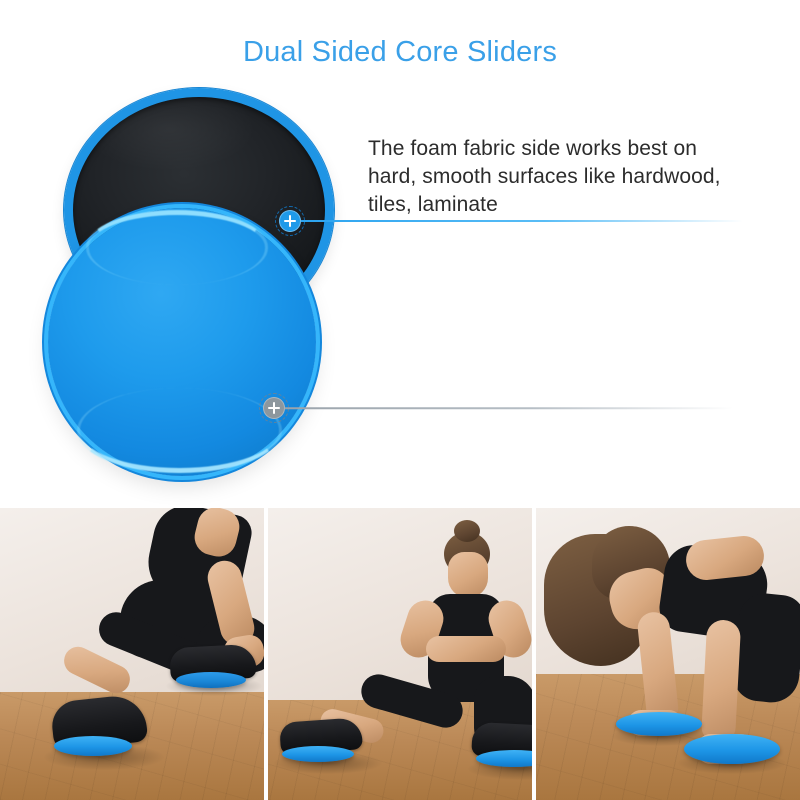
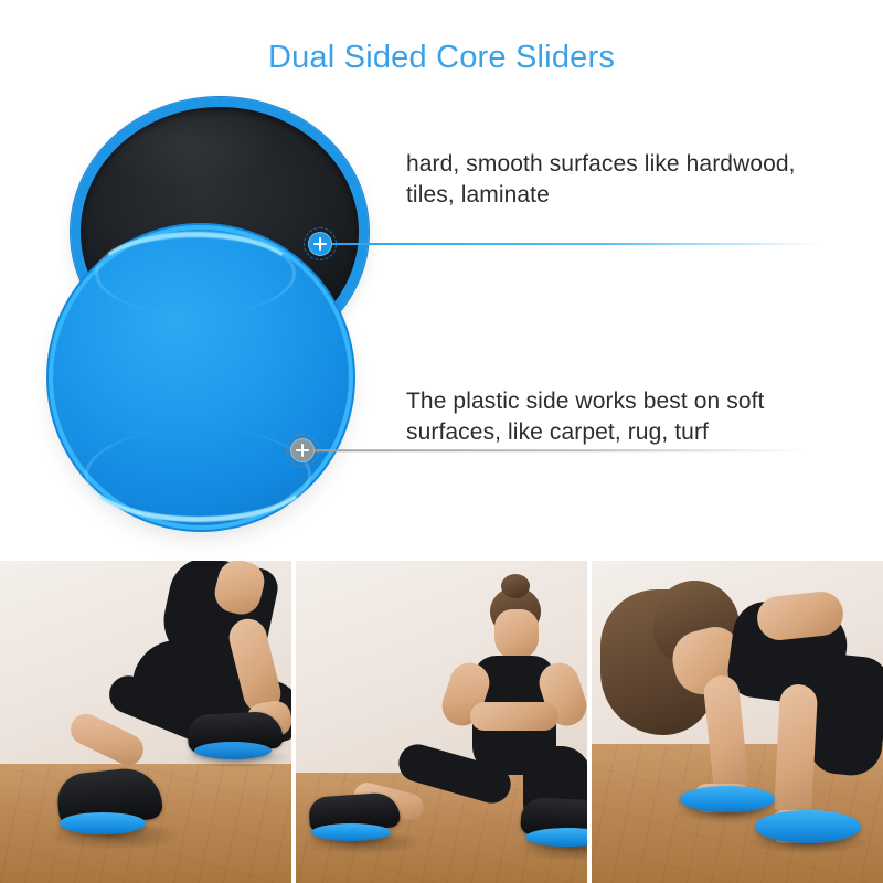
  Dual Sided Core Sliders
- The foam fabric side works best on
  hard, smooth surfaces like hardwood,
  tiles, laminate
+ The plastic side works best on soft
+ surfaces, like carpet, rug, turf
